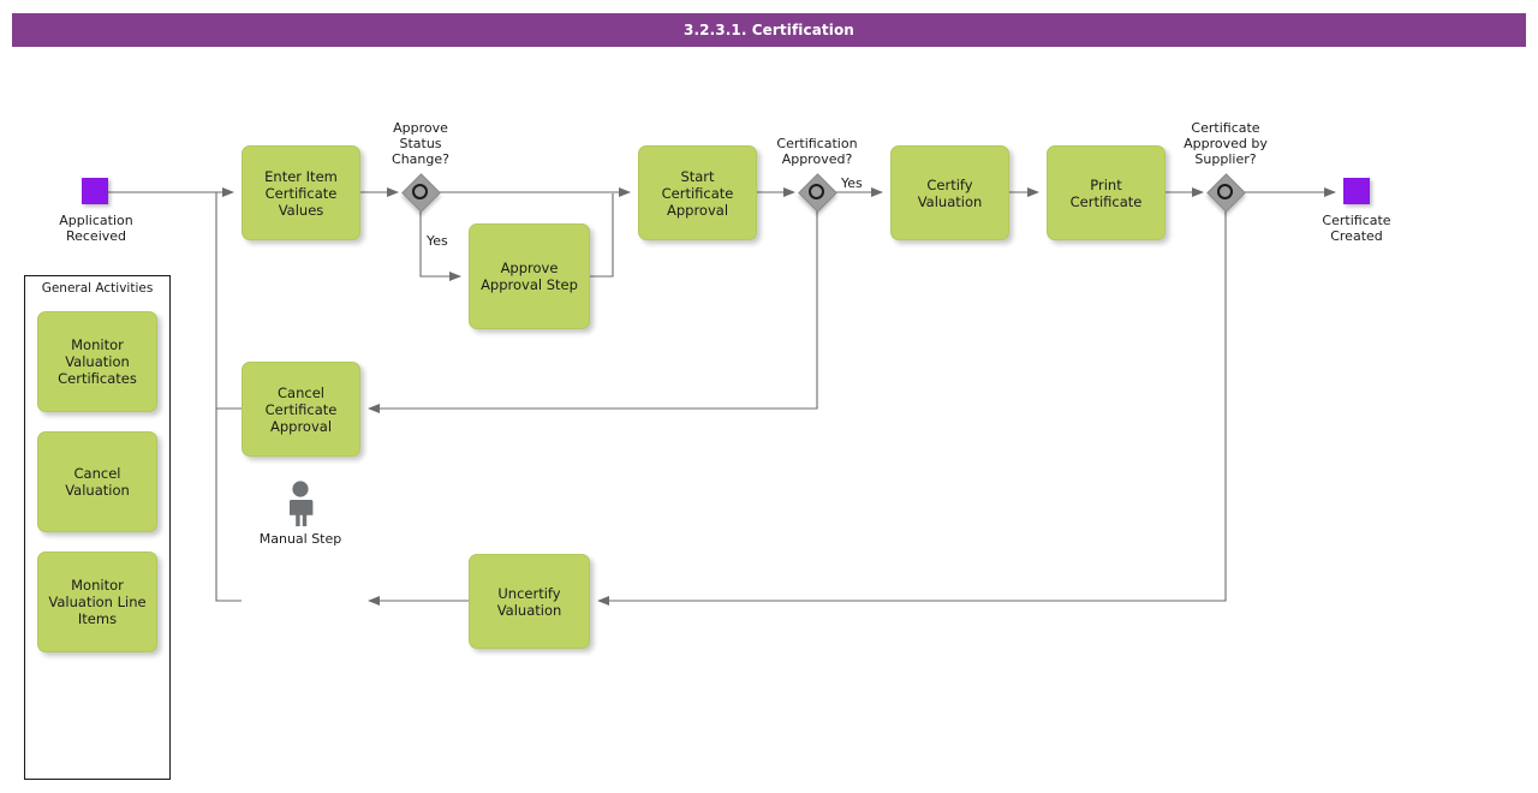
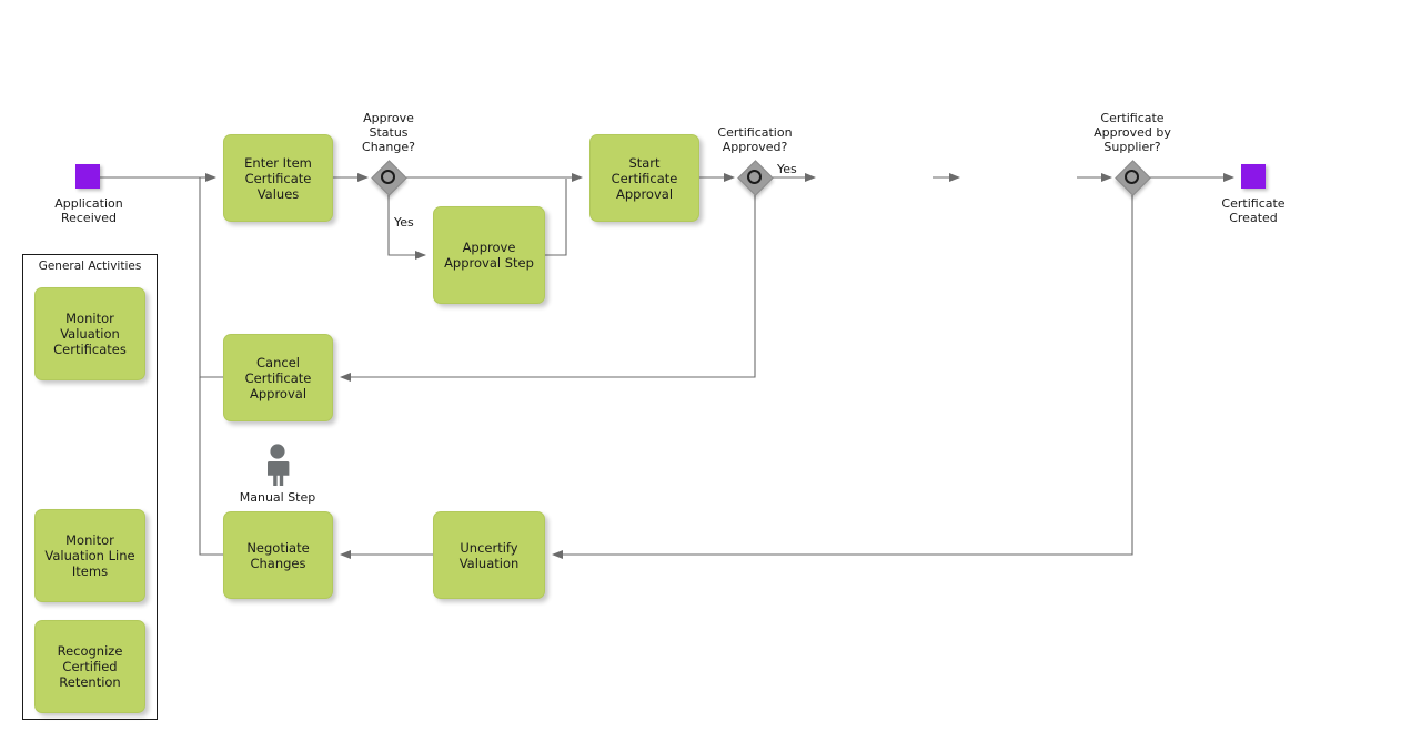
- 3.2.3.1. Certification
  Application
  Received
  Certificate
  Created
  Enter Item
  Certificate
  Values
  Approve
  Approval Step
  Start Certificate
  Approval
- Certify Valuation
- Print Certificate
  Cancel
  Certificate
  Approval
+ Negotiate
+ Changes
  Uncertify
  Valuation
  Approve
  Status
  Change?
  Certification
  Approved?
  Certificate
  Approved by
  Supplier?
  Yes
  Yes
  Manual Step
  General Activities
  Monitor
  Valuation
  Certificates
- Cancel Valuation
  Monitor
  Valuation Line
  Items
+ Recognize
+ Certified
+ Retention
